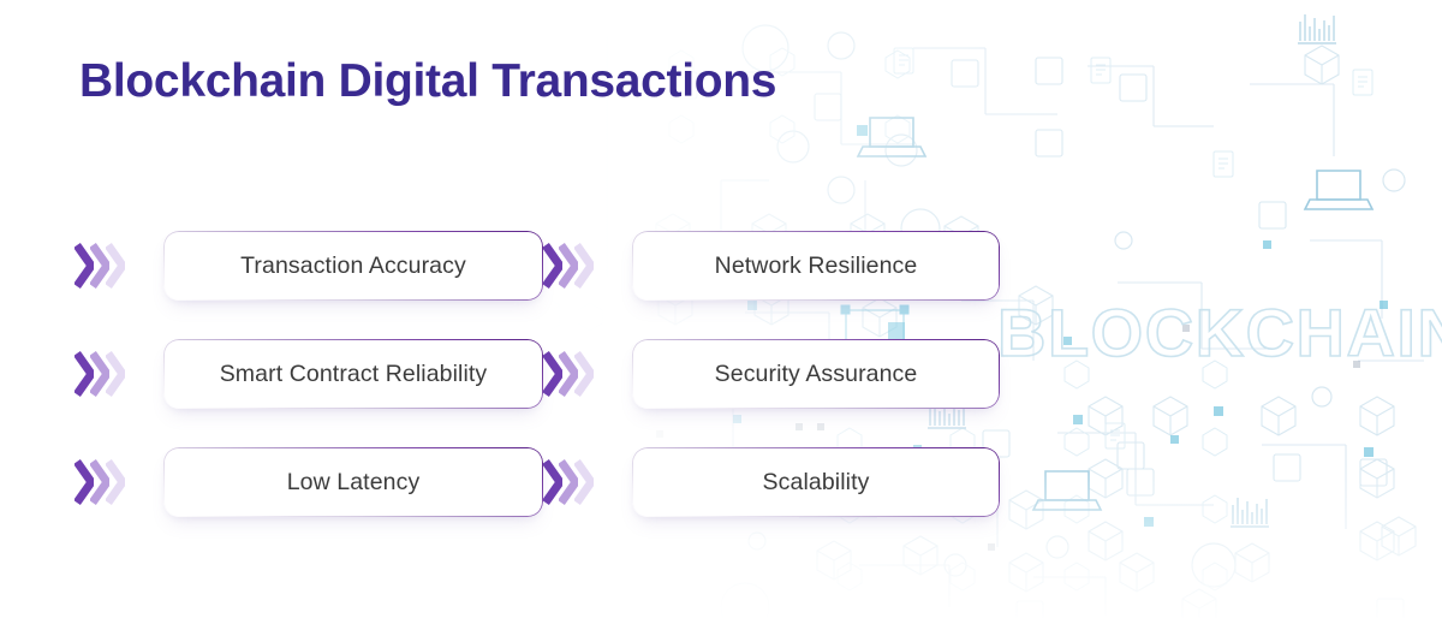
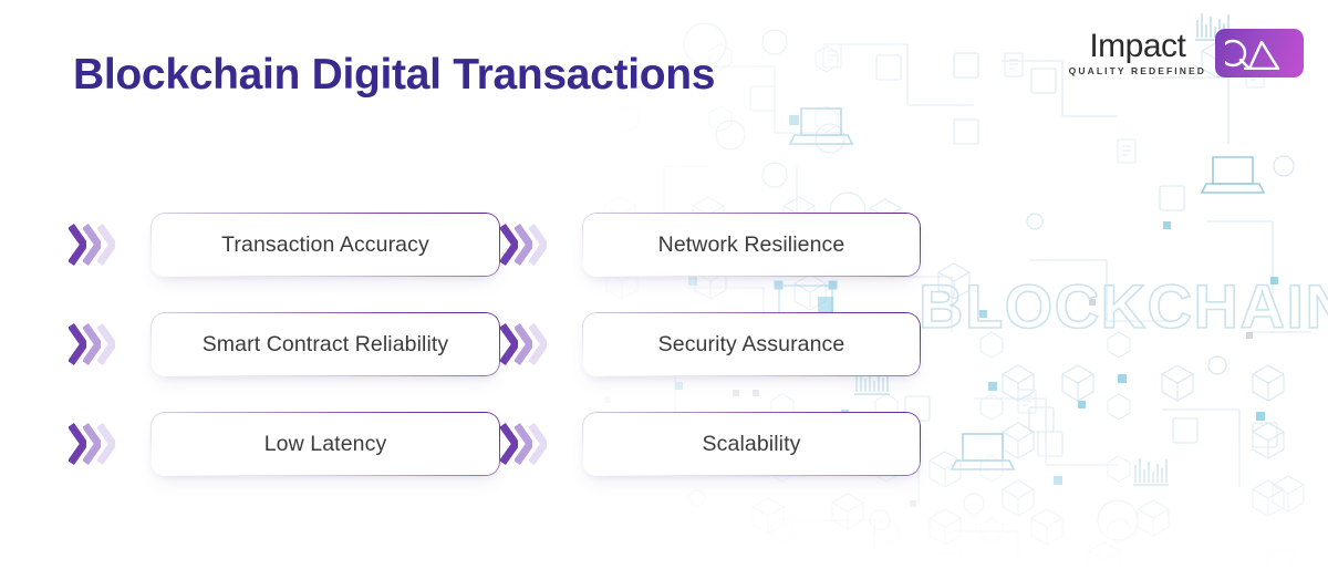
  BLOCKCHAI
+ Impact
+ QUALITY REDEFINED
  Blockchain Digital Transactions
